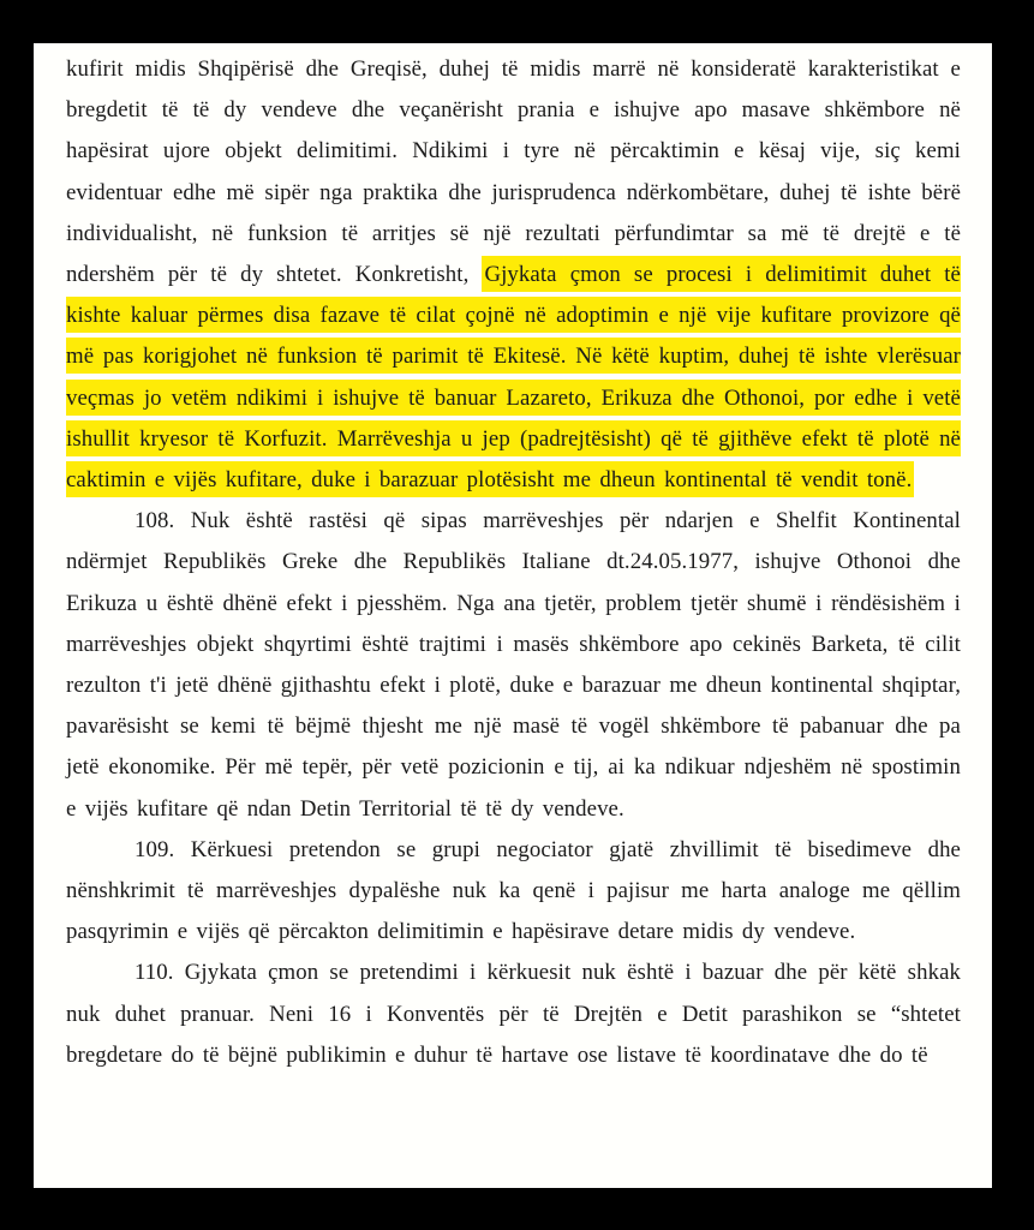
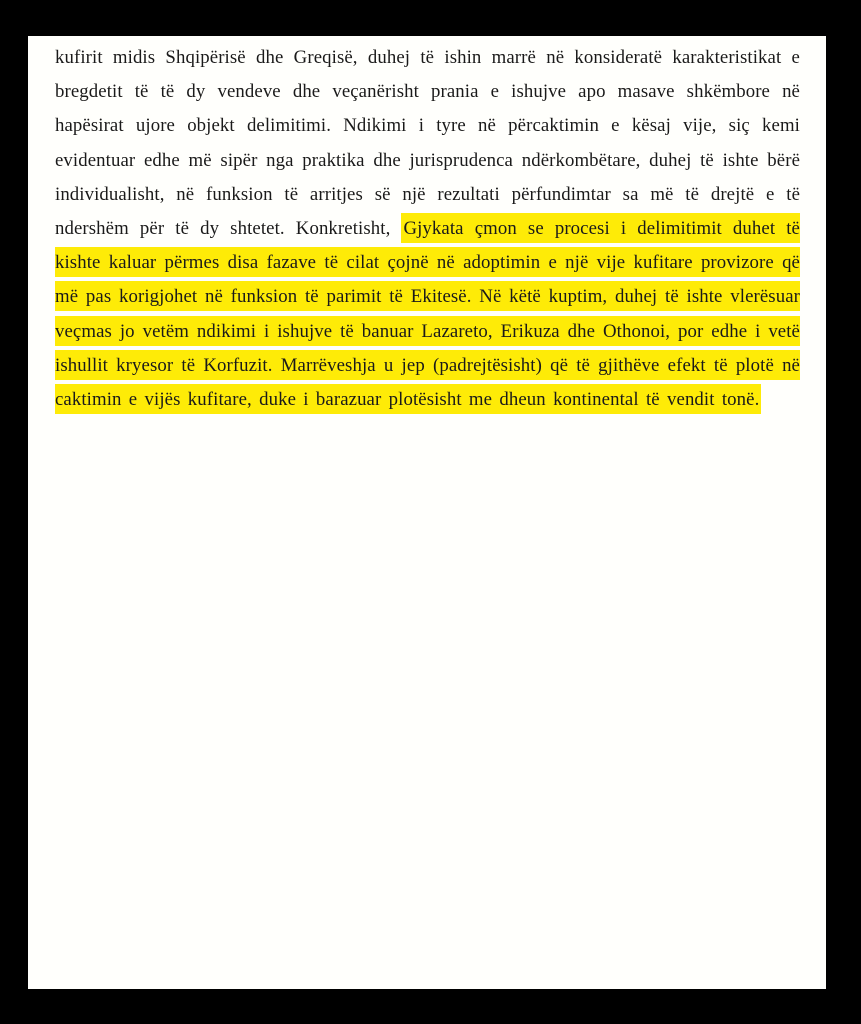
- kufirit midis Shqipërisë dhe Greqisë, duhej të midis marrë në konsideratë karakteristikat e bregdetit të të dy vendeve dhe veçanërisht prania e ishujve apo masave shkëmbore në hapësirat ujore objekt delimitimi. Ndikimi i tyre në përcaktimin e kësaj vije, siç kemi evidentuar edhe më sipër nga praktika dhe jurisprudenca ndërkombëtare, duhej të ishte bërë individualisht, në funksion të arritjes së një rezultati përfundimtar sa më të drejtë e të ndershëm për të dy shtetet. Konkretisht, Gjykata çmon se procesi i delimitimit duhet të kishte kaluar përmes disa fazave të cilat çojnë në adoptimin e një vije kufitare provizore që më pas korigjohet në funksion të parimit të Ekitesë. Në këtë kuptim, duhej të ishte vlerësuar veçmas jo vetëm ndikimi i ishujve të banuar Lazareto, Erikuza dhe Othonoi, por edhe i vetë ishullit kryesor të Korfuzit. Marrëveshja u jep (padrejtësisht) që të gjithëve efekt të plotë në caktimin e vijës kufitare, duke i barazuar plotësisht me dheun kontinental të vendit tonë.
+ kufirit midis Shqipërisë dhe Greqisë, duhej të ishin marrë në konsideratë karakteristikat e bregdetit të të dy vendeve dhe veçanërisht prania e ishujve apo masave shkëmbore në hapësirat ujore objekt delimitimi. Ndikimi i tyre në përcaktimin e kësaj vije, siç kemi evidentuar edhe më sipër nga praktika dhe jurisprudenca ndërkombëtare, duhej të ishte bërë individualisht, në funksion të arritjes së një rezultati përfundimtar sa më të drejtë e të ndershëm për të dy shtetet. Konkretisht, Gjykata çmon se procesi i delimitimit duhet të kishte kaluar përmes disa fazave të cilat çojnë në adoptimin e një vije kufitare provizore që më pas korigjohet në funksion të parimit të Ekitesë. Në këtë kuptim, duhej të ishte vlerësuar veçmas jo vetëm ndikimi i ishujve të banuar Lazareto, Erikuza dhe Othonoi, por edhe i vetë ishullit kryesor të Korfuzit. Marrëveshja u jep (padrejtësisht) që të gjithëve efekt të plotë në caktimin e vijës kufitare, duke i barazuar plotësisht me dheun kontinental të vendit tonë.
- 108. Nuk është rastësi që sipas marrëveshjes për ndarjen e Shelfit Kontinental ndërmjet Republikës Greke dhe Republikës Italiane dt.24.05.1977, ishujve Othonoi dhe Erikuza u është dhënë efekt i pjesshëm. Nga ana tjetër, problem tjetër shumë i rëndësishëm i marrëveshjes objekt shqyrtimi është trajtimi i masës shkëmbore apo cekinës Barketa, të cilit rezulton t'i jetë dhënë gjithashtu efekt i plotë, duke e barazuar me dheun kontinental shqiptar, pavarësisht se kemi të bëjmë thjesht me një masë të vogël shkëmbore të pabanuar dhe pa jetë ekonomike. Për më tepër, për vetë pozicionin e tij, ai ka ndikuar ndjeshëm në spostimin e vijës kufitare që ndan Detin Territorial të të dy vendeve.
- 109. Kërkuesi pretendon se grupi negociator gjatë zhvillimit të bisedimeve dhe nënshkrimit të marrëveshjes dypalëshe nuk ka qenë i pajisur me harta analoge me qëllim pasqyrimin e vijës që përcakton delimitimin e hapësirave detare midis dy vendeve.
- 110. Gjykata çmon se pretendimi i kërkuesit nuk është i bazuar dhe për këtë shkak nuk duhet pranuar. Neni 16 i Konventës për të Drejtën e Detit parashikon se “shtetet bregdetare do të bëjnë publikimin e duhur të hartave ose listave të koordinatave dhe do të
